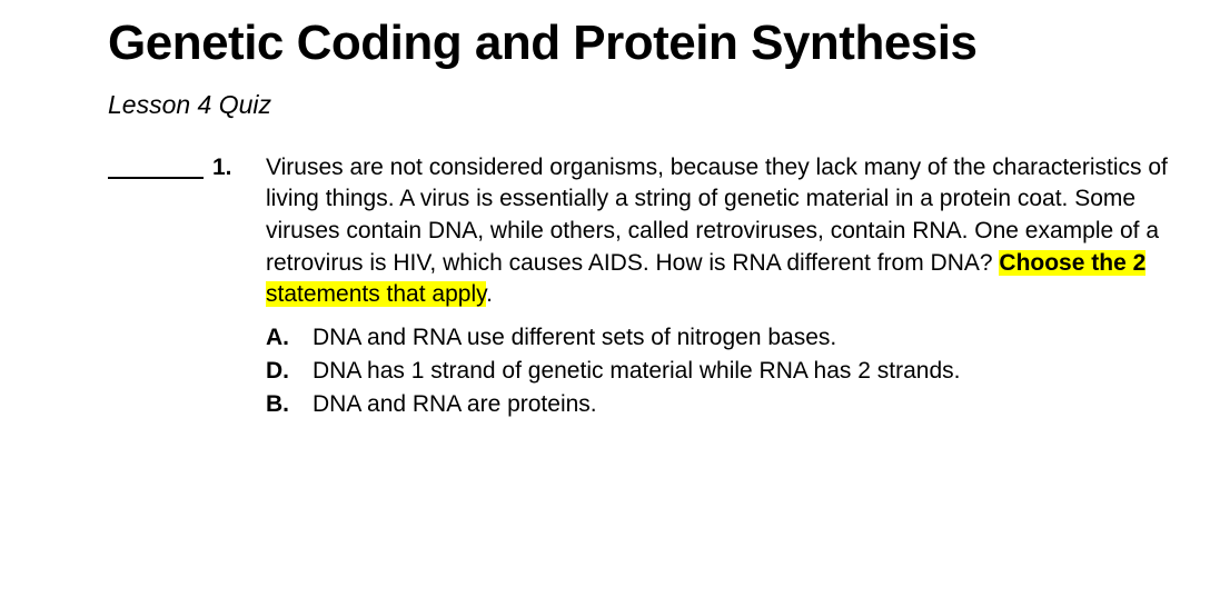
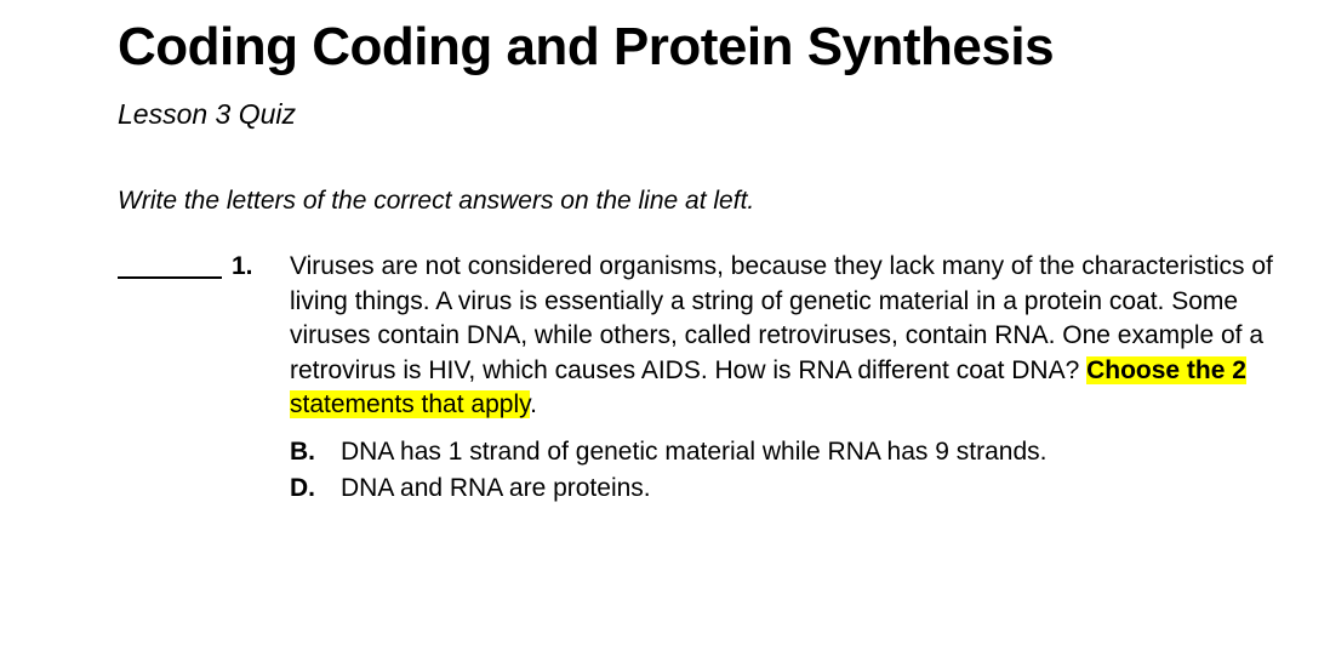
- Genetic Coding and Protein Synthesis
+ Coding Coding and Protein Synthesis
- Lesson 4 Quiz
+ Lesson 3 Quiz
+ Write the letters of the correct answers on the line at left.
  1.
- Viruses are not considered organisms, because they lack many of the characteristics of living things. A virus is essentially a string of genetic material in a protein coat. Some viruses contain DNA, while others, called retroviruses, contain RNA. One example of a retrovirus is HIV, which causes AIDS. How is RNA different from DNA? Choose the 2 statements that apply.
+ Viruses are not considered organisms, because they lack many of the characteristics of living things. A virus is essentially a string of genetic material in a protein coat. Some viruses contain DNA, while others, called retroviruses, contain RNA. One example of a retrovirus is HIV, which causes AIDS. How is RNA different coat DNA? Choose the 2 statements that apply.
- A.
- DNA and RNA use different sets of nitrogen bases.
- D.
+ B.
- DNA has 1 strand of genetic material while RNA has 2 strands.
+ DNA has 1 strand of genetic material while RNA has 9 strands.
- B.
+ D.
  DNA and RNA are proteins.
